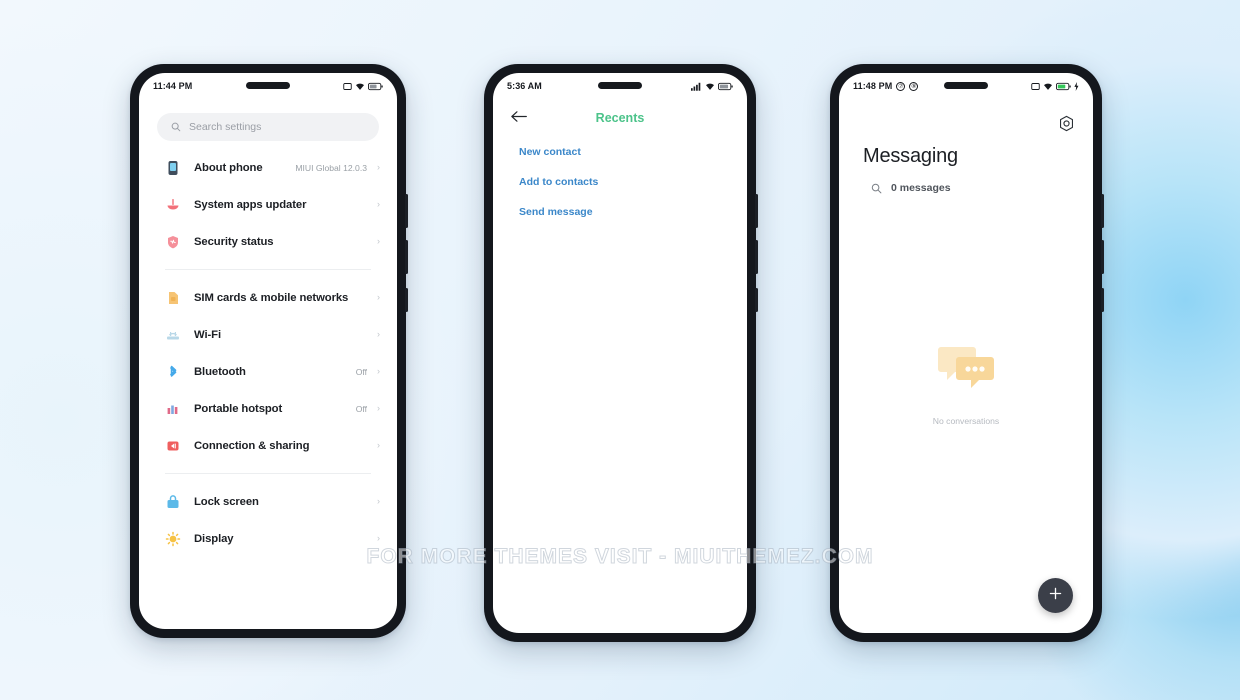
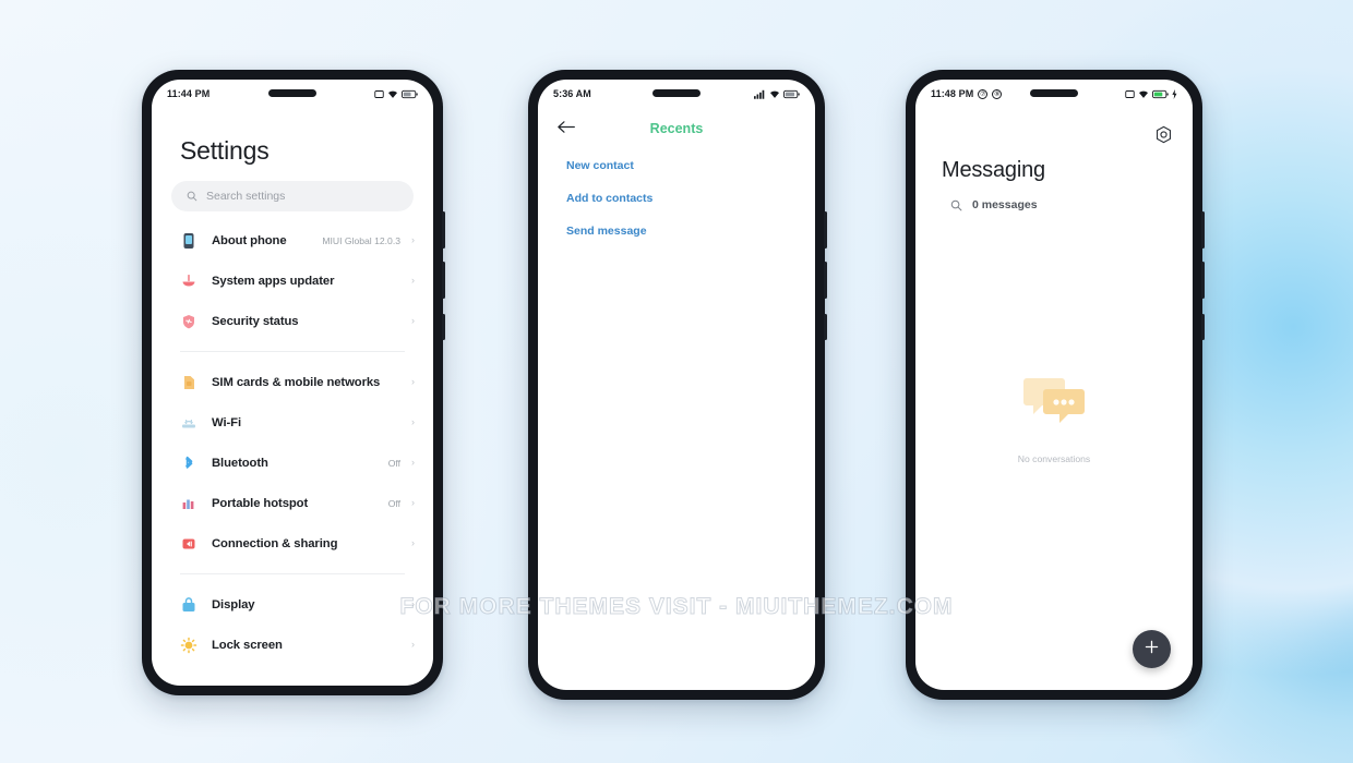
  11:44 PM
+ Settings
  Search settings
  About phone
  MIUI Global 12.0.3
  ›
  System apps updater
  ›
  Security status
  ›
  SIM cards & mobile networks
  ›
  Wi-Fi
  ›
  Bluetooth
  Off
  ›
  Portable hotspot
  Off
  ›
  Connection & sharing
  ›
- Lock screen
+ Display
  ›
- Display
+ Lock screen
  ›
  5:36 AM
  Recents
  New contact
  Add to contacts
  Send message
  11:48 PM
  Messaging
  0 messages
  No conversations
  FOR MORE THEMES VISIT - MIUITHEMEZ.COM
